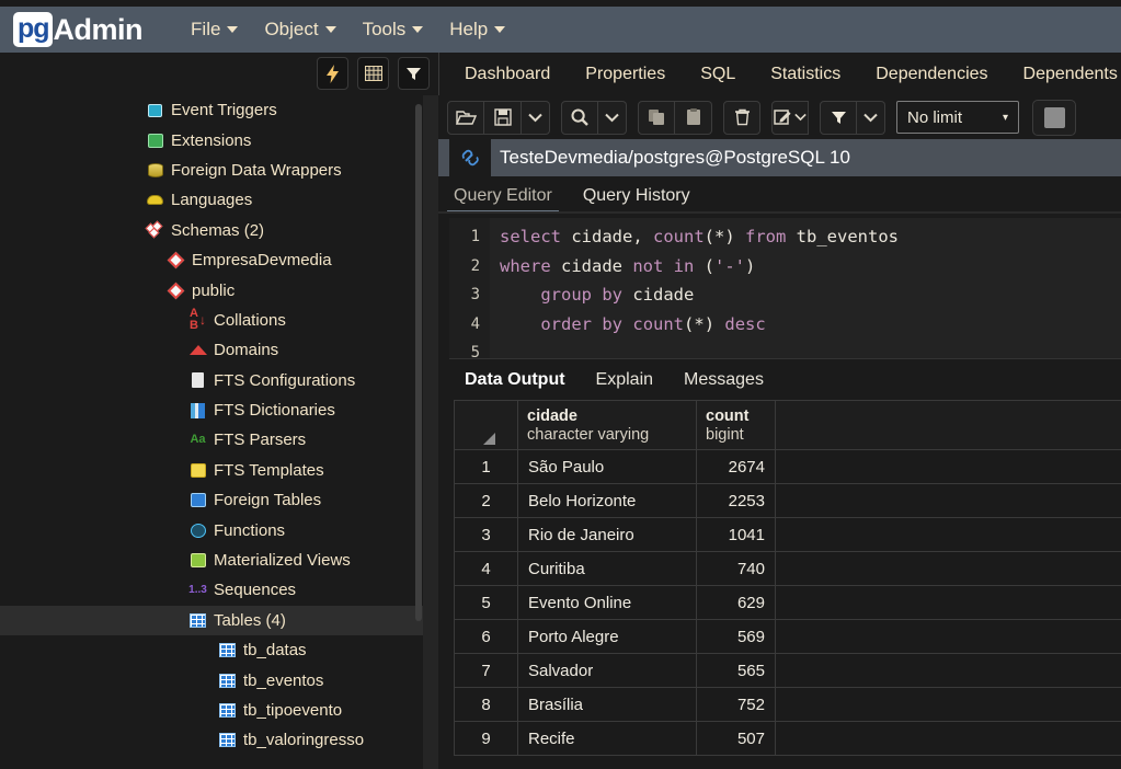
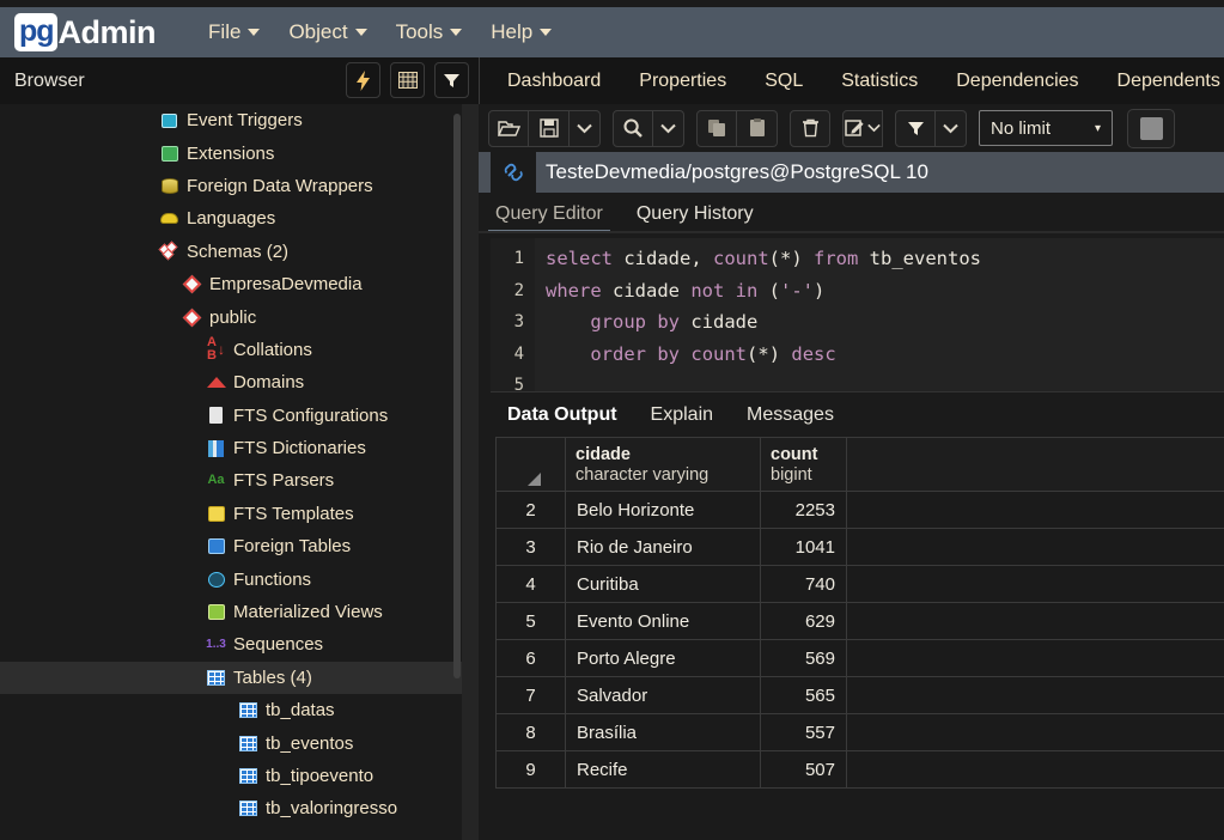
  pg
  Admin
  File
  Object
  Tools
  Help
+ Browser
  Dashboard
  Properties
  SQL
  Statistics
  Dependencies
  Dependents
  Event Triggers
  Extensions
  Foreign Data Wrappers
  Languages
  Schemas (2)
  EmpresaDevmedia
  public
  A
  B
  ↓
  Collations
  Domains
  FTS Configurations
  FTS Dictionaries
  Aa
  FTS Parsers
  FTS Templates
  Foreign Tables
  Functions
  Materialized Views
  1..3
  Sequences
  Tables (4)
  tb_datas
  tb_eventos
  tb_tipoevento
  tb_valoringresso
  No limit
  ▾
  TesteDevmedia/postgres@PostgreSQL 10
  Query Editor
  Query History
  1
  2
  3
  4
  5
  select cidade, count(*) from tb_eventos
  where cidade not in ('-')
  group by cidade
  order by count(*) desc
  Data Output
  Explain
  Messages
  	cidade character varying	count bigint
- 1	São Paulo	2674
  2	Belo Horizonte	2253
  3	Rio de Janeiro	1041
  4	Curitiba	740
  5	Evento Online	629
  6	Porto Alegre	569
  7	Salvador	565
- 8	Brasília	752
+ 8	Brasília	557
  9	Recife	507
